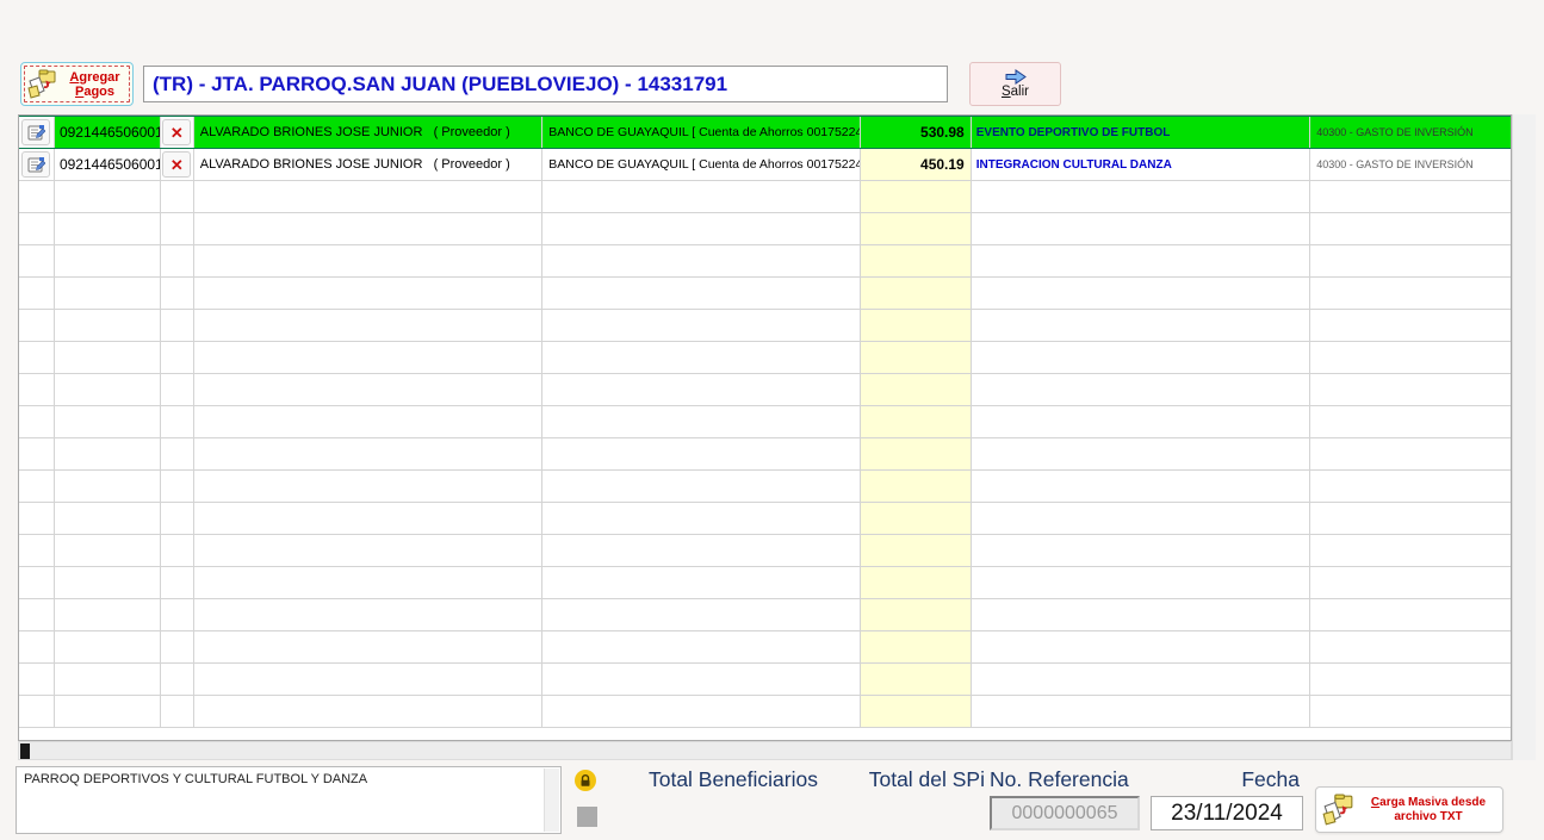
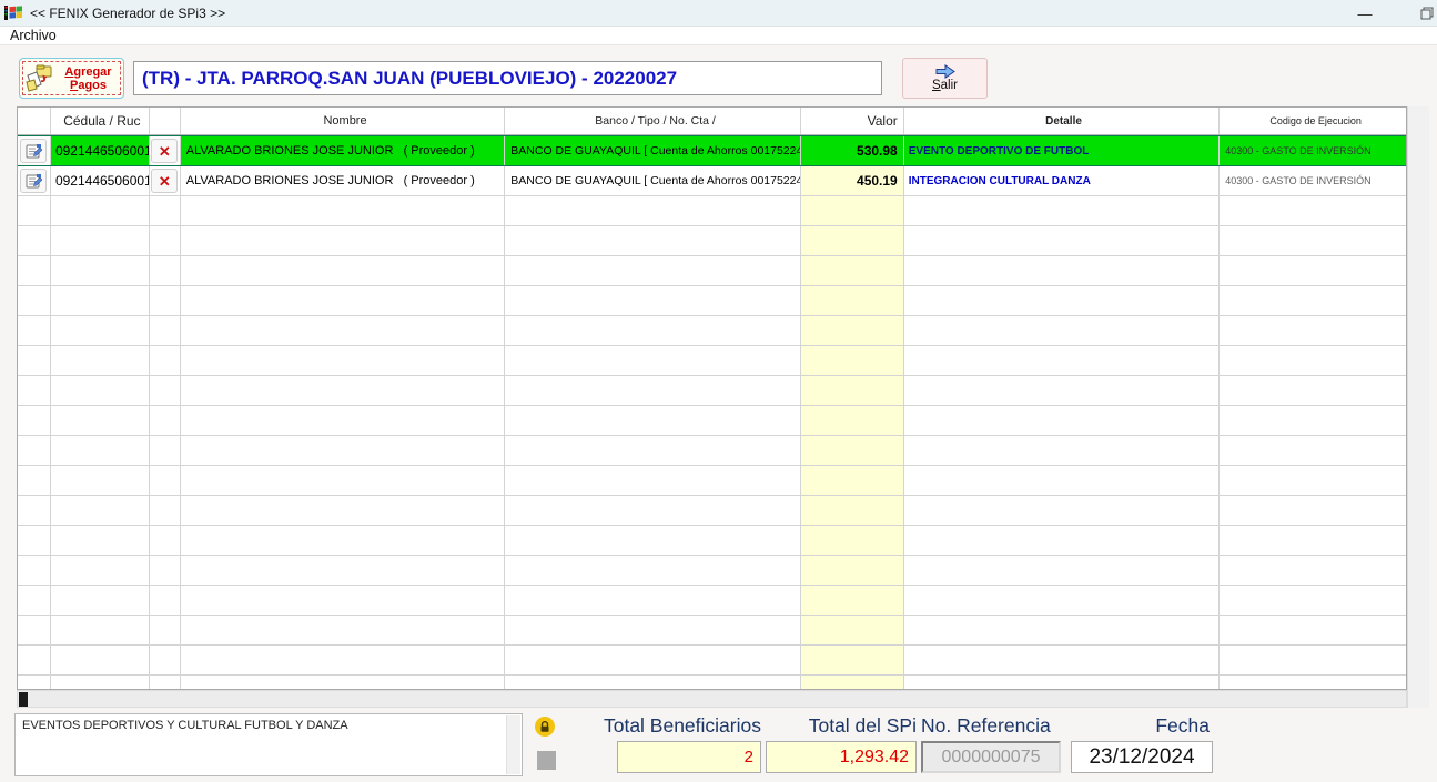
+ << FENIX Generador de SPi3 >>
+ —
+ Archivo
  Agregar
  Pagos
- (TR) - JTA. PARROQ.SAN JUAN (PUEBLOVIEJO) - 14331791
+ (TR) - JTA. PARROQ.SAN JUAN (PUEBLOVIEJO) - 20220027
  Salir
+ Cédula / Ruc
+ Nombre
+ Banco / Tipo / No. Cta /
+ Valor
+ Detalle
+ Codigo de Ejecucion
  0921446506001
  ✕
  ALVARADO BRIONES JOSE JUNIOR ( Proveedor )
  BANCO DE GUAYAQUIL [ Cuenta de Ahorros 00175224
  530.98
  EVENTO DEPORTIVO DE FUTBOL
  40300 - GASTO DE INVERSIÓN
  0921446506001
  ✕
  ALVARADO BRIONES JOSE JUNIOR ( Proveedor )
  BANCO DE GUAYAQUIL [ Cuenta de Ahorros 00175224
  450.19
  INTEGRACION CULTURAL DANZA
  40300 - GASTO DE INVERSIÓN
- PARROQ DEPORTIVOS Y CULTURAL FUTBOL Y DANZA
+ EVENTOS DEPORTIVOS Y CULTURAL FUTBOL Y DANZA
  Total Beneficiarios
  Total del SPi
  No. Referencia
  Fecha
+ 2
+ 1,293.42
- 0000000065
+ 0000000075
- 23/11/2024
+ 23/12/2024
- Carga Masiva desde
- archivo TXT
